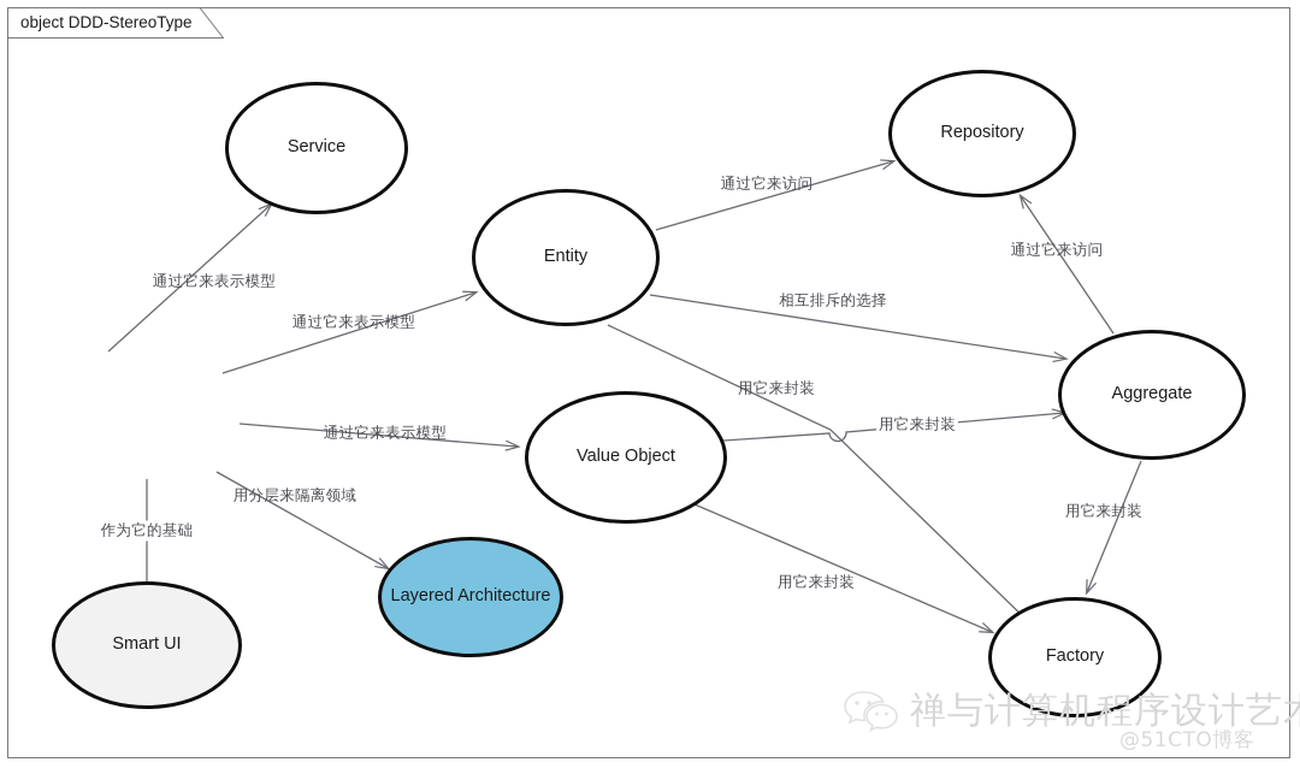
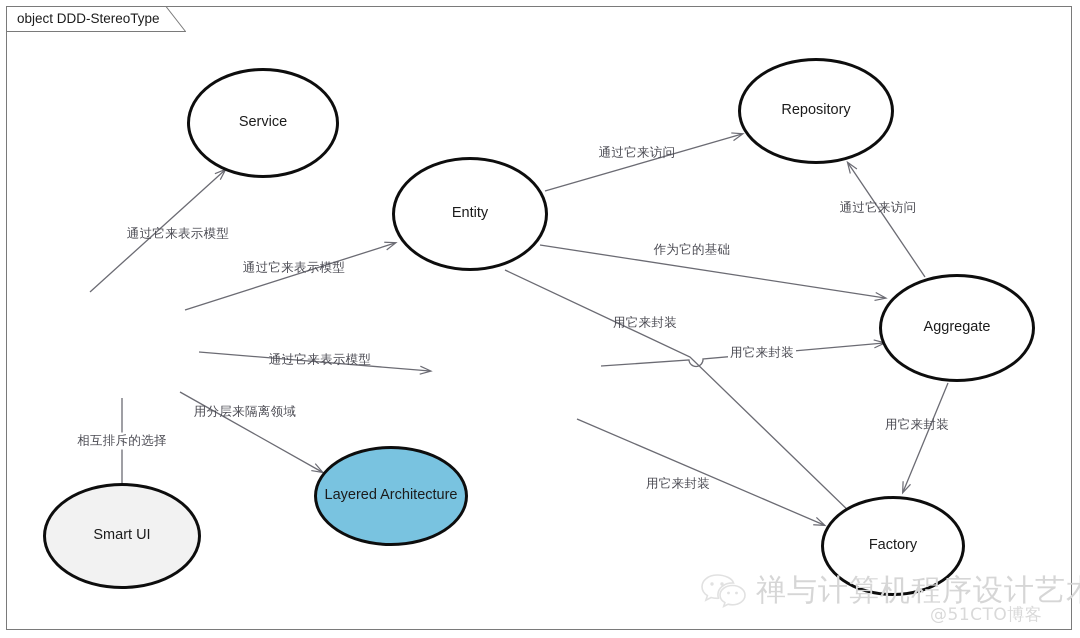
  object DDD-StereoType
  Service
  Entity
  Repository
- Value Object
  Aggregate
  Layered Architecture
  Smart UI
  Factory
  通过它来表示模型
  通过它来表示模型
  通过它来表示模型
  用分层来隔离领域
- 作为它的基础
+ 相互排斥的选择
  通过它来访问
- 相互排斥的选择
+ 作为它的基础
  通过它来访问
  用它来封装
  用它来封装
  用它来封装
  用它来封装
  禅与计算机程序设计艺
  @51CTO博客
